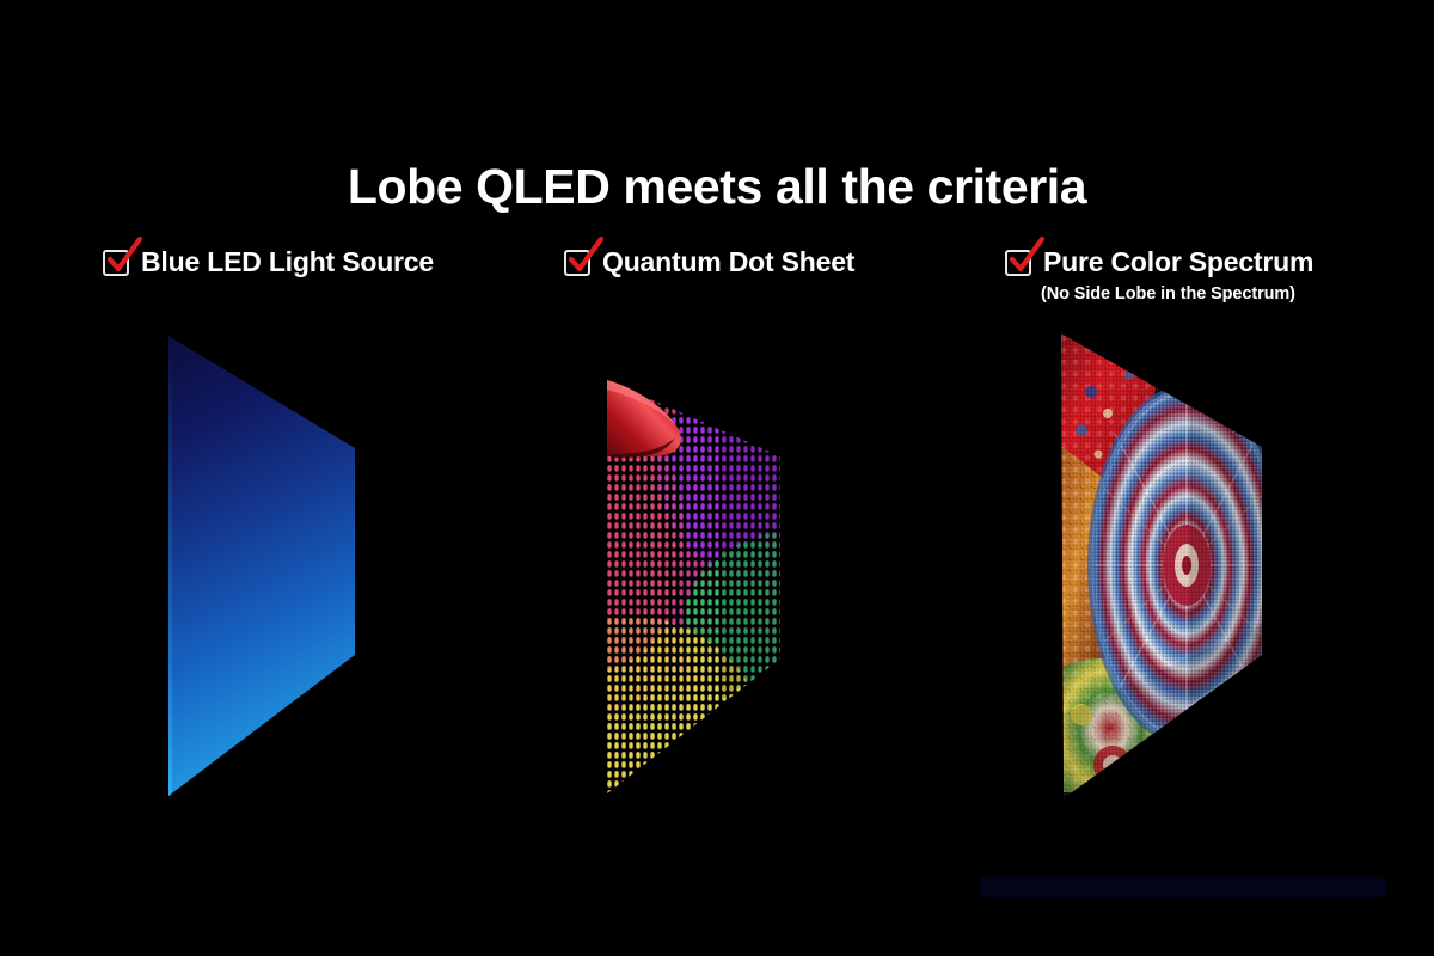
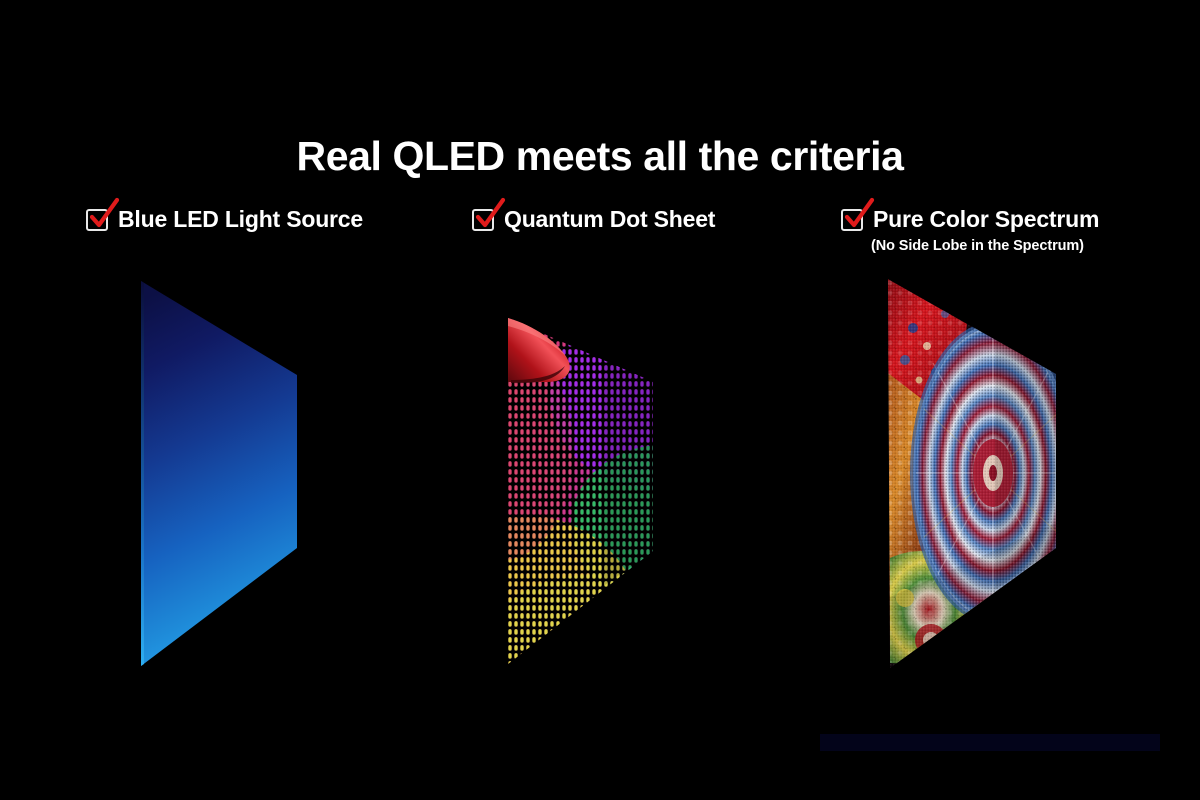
- Lobe QLED meets all the criteria
+ Real QLED meets all the criteria
  Blue LED Light Source
  Quantum Dot Sheet
  Pure Color Spectrum
  (No Side Lobe in the Spectrum)
